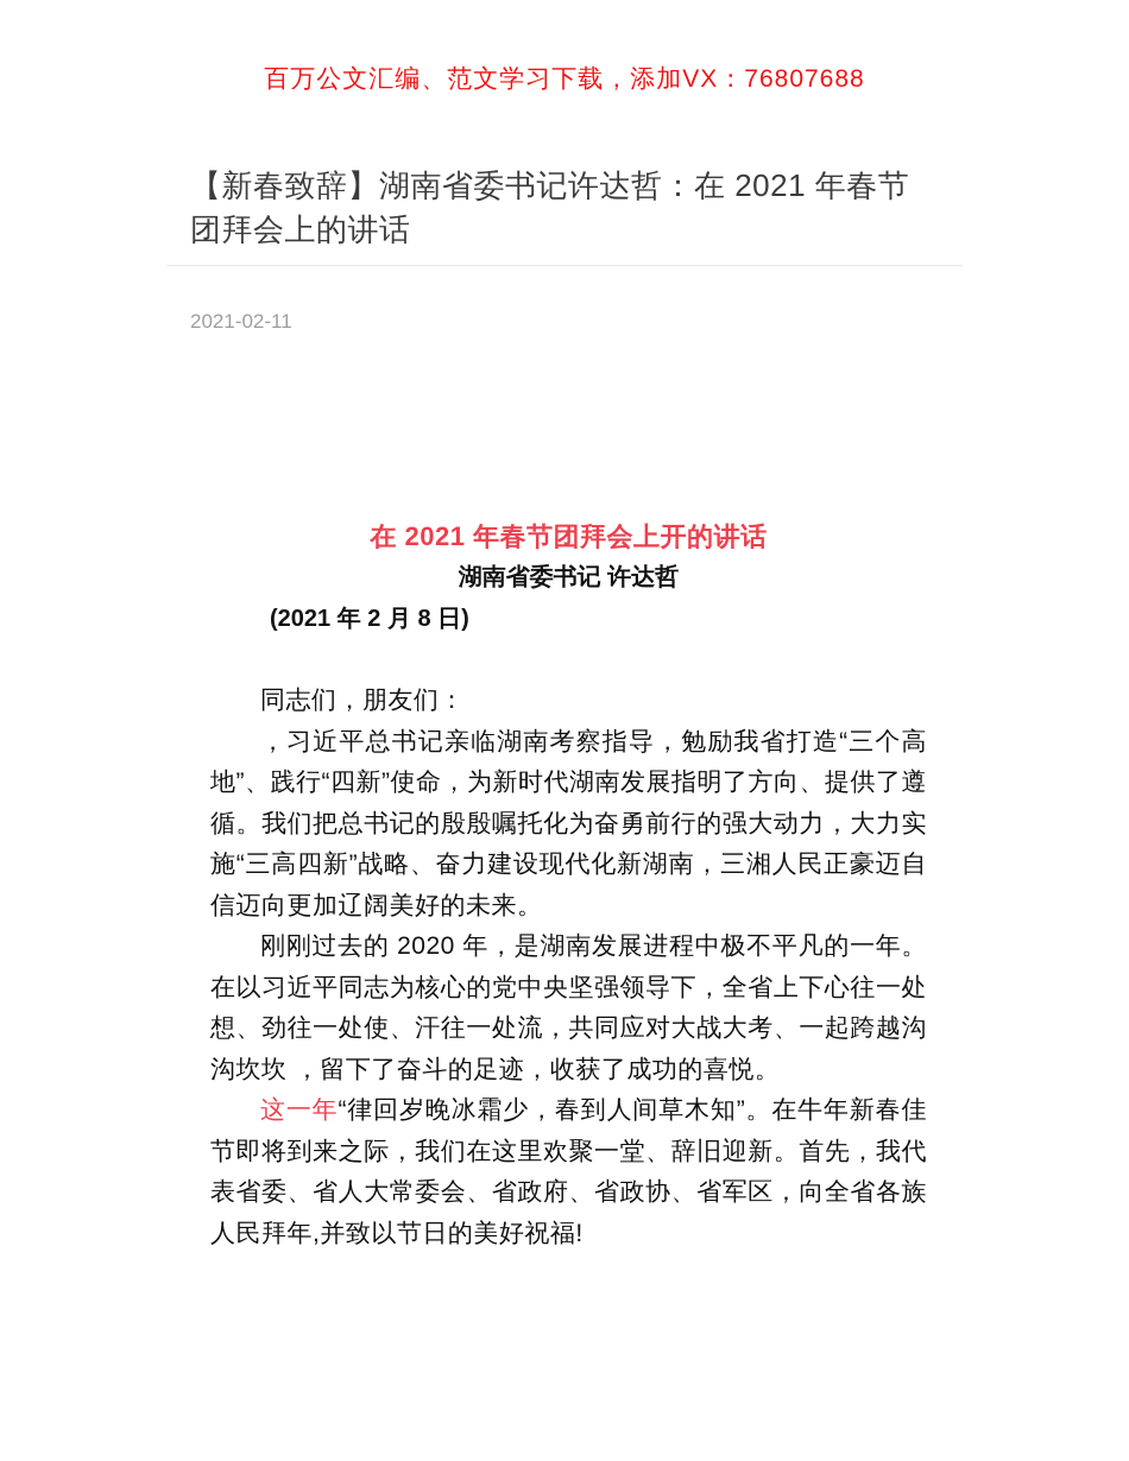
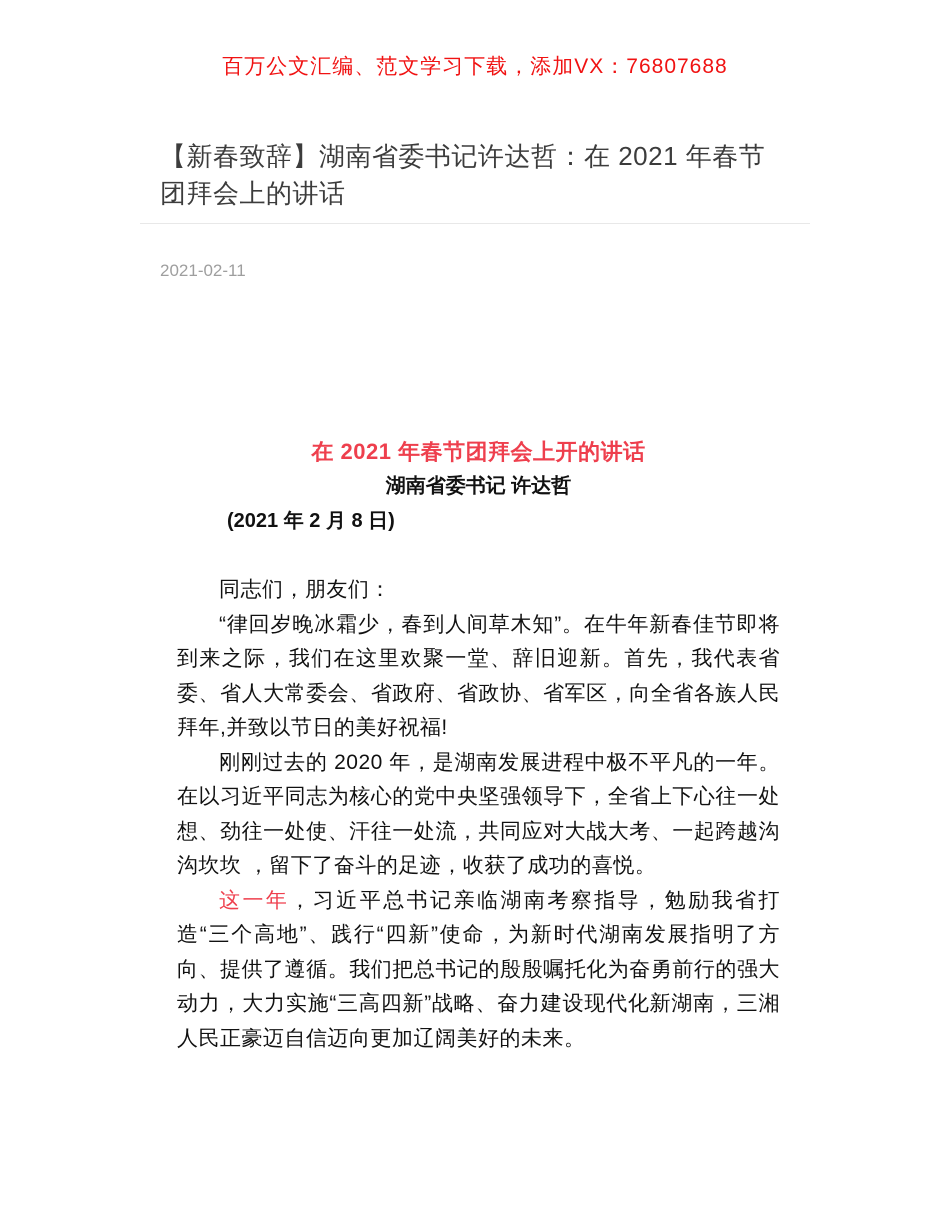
  百万公文汇编、范文学习下载，添加VX：76807688
  【新春致辞】湖南省委书记许达哲：在 2021 年春节团拜会上的讲话
  2021-02-11
  在 2021 年春节团拜会上开的讲话
  湖南省委书记 许达哲
  (2021 年 2 月 8 日)
  同志们，朋友们：
- ，习近平总书记亲临湖南考察指导，勉励我省打造“三个高地”、践行“四新”使命，为新时代湖南发展指明了方向、提供了遵循。我们把总书记的殷殷嘱托化为奋勇前行的强大动力，大力实施“三高四新”战略、奋力建设现代化新湖南，三湘人民正豪迈自信迈向更加辽阔美好的未来。
+ “律回岁晚冰霜少，春到人间草木知”。在牛年新春佳节即将到来之际，我们在这里欢聚一堂、辞旧迎新。首先，我代表省委、省人大常委会、省政府、省政协、省军区，向全省各族人民拜年,并致以节日的美好祝福!
  刚刚过去的 2020 年，是湖南发展进程中极不平凡的一年。在以习近平同志为核心的党中央坚强领导下，全省上下心往一处想、劲往一处使、汗往一处流，共同应对大战大考、一起跨越沟沟坎坎 ，留下了奋斗的足迹，收获了成功的喜悦。
- 这一年“律回岁晚冰霜少，春到人间草木知”。在牛年新春佳节即将到来之际，我们在这里欢聚一堂、辞旧迎新。首先，我代表省委、省人大常委会、省政府、省政协、省军区，向全省各族人民拜年,并致以节日的美好祝福!
+ 这一年，习近平总书记亲临湖南考察指导，勉励我省打造“三个高地”、践行“四新”使命，为新时代湖南发展指明了方向、提供了遵循。我们把总书记的殷殷嘱托化为奋勇前行的强大动力，大力实施“三高四新”战略、奋力建设现代化新湖南，三湘人民正豪迈自信迈向更加辽阔美好的未来。
